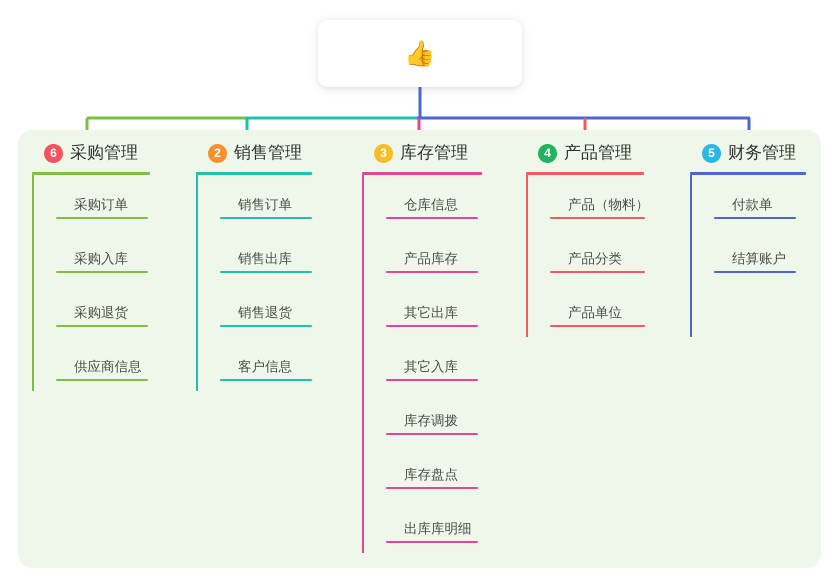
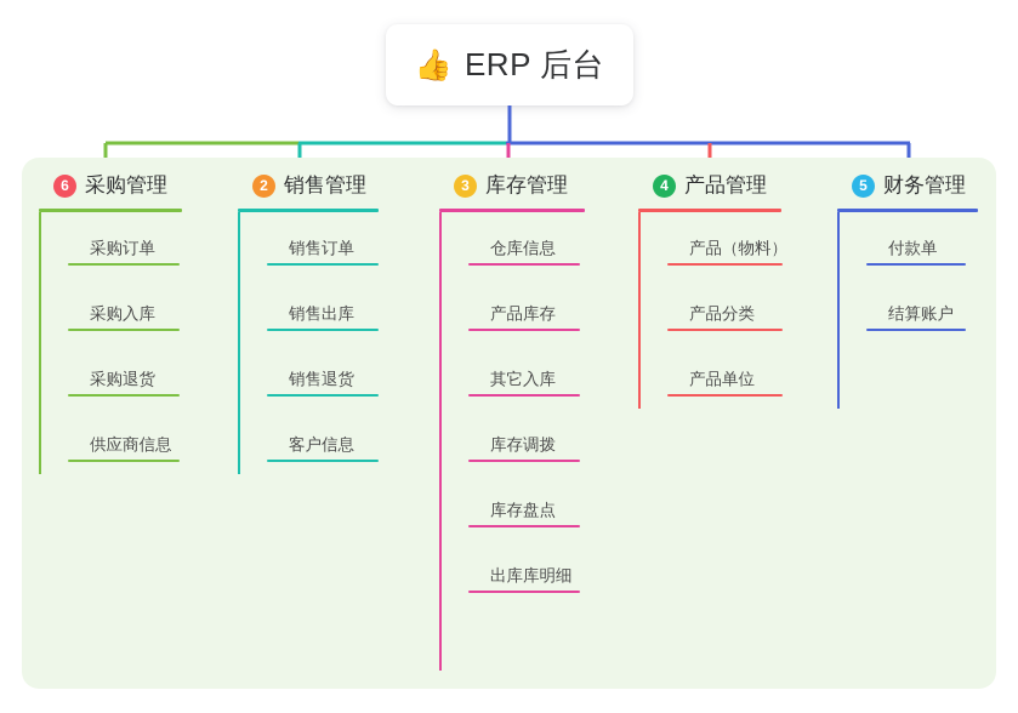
  👍
+ ERP 后台
  6
  采购管理
  采购订单
  采购入库
  采购退货
  供应商信息
  2
  销售管理
  销售订单
  销售出库
  销售退货
  客户信息
  3
  库存管理
  仓库信息
  产品库存
- 其它出库
  其它入库
  库存调拨
  库存盘点
  出库库明细
  4
  产品管理
  产品（物料）
  产品分类
  产品单位
  5
  财务管理
  付款单
  结算账户
